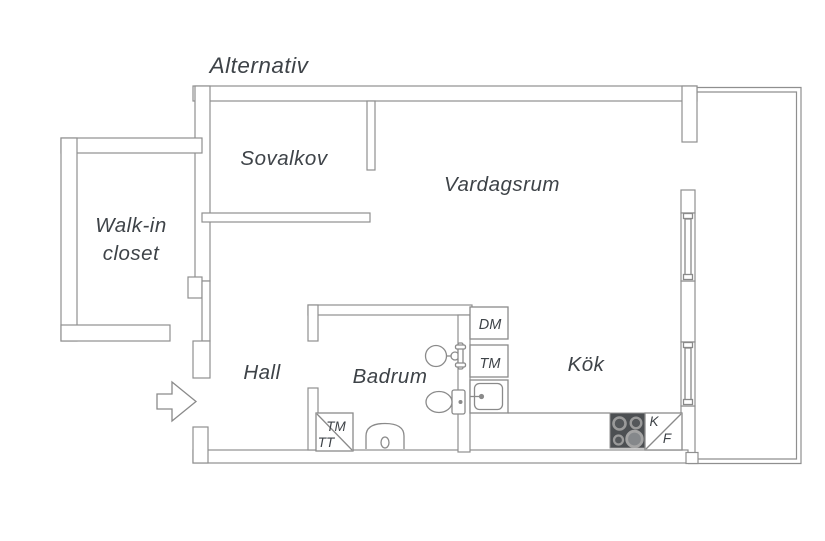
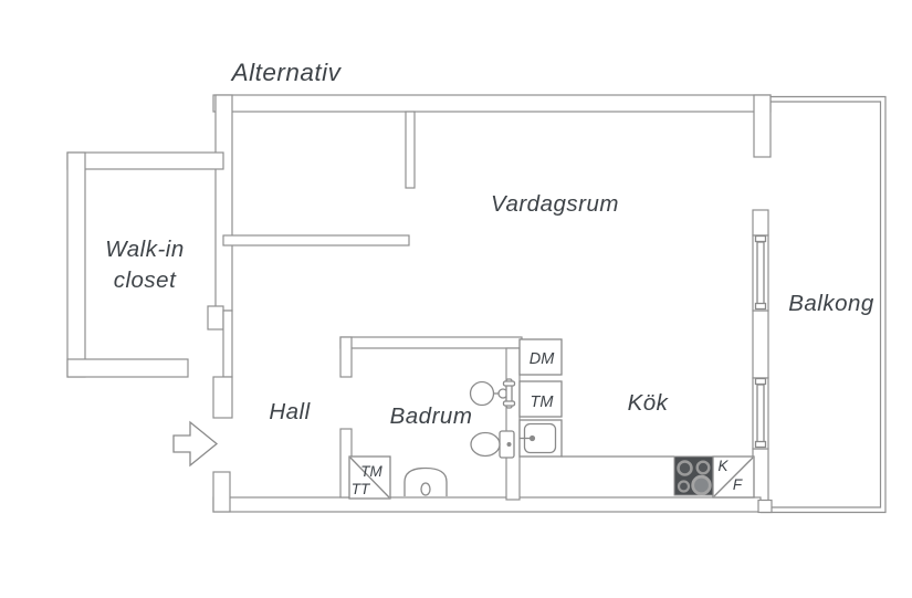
  Alternativ
- Sovalkov
  Vardagsrum
  Walk-in
  closet
+ Balkong
  Hall
  Badrum
  Kök
  DM
  TM
  K
  F
  TM
  TT
